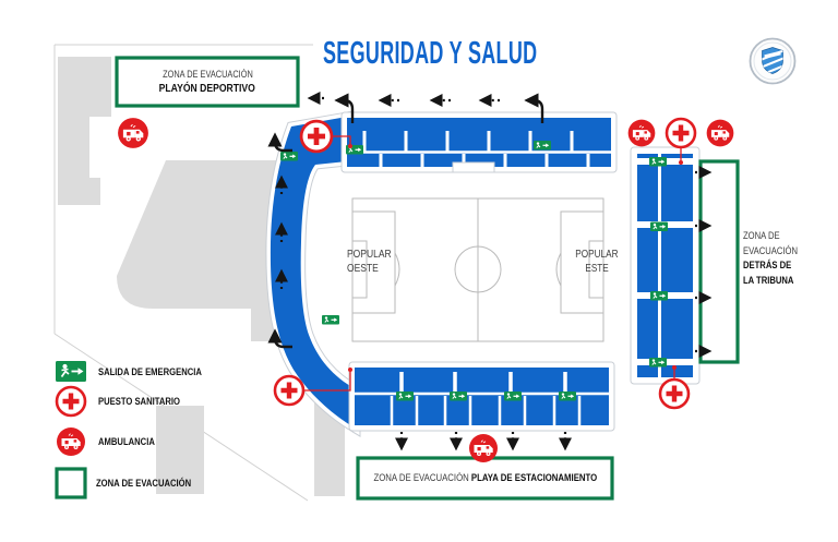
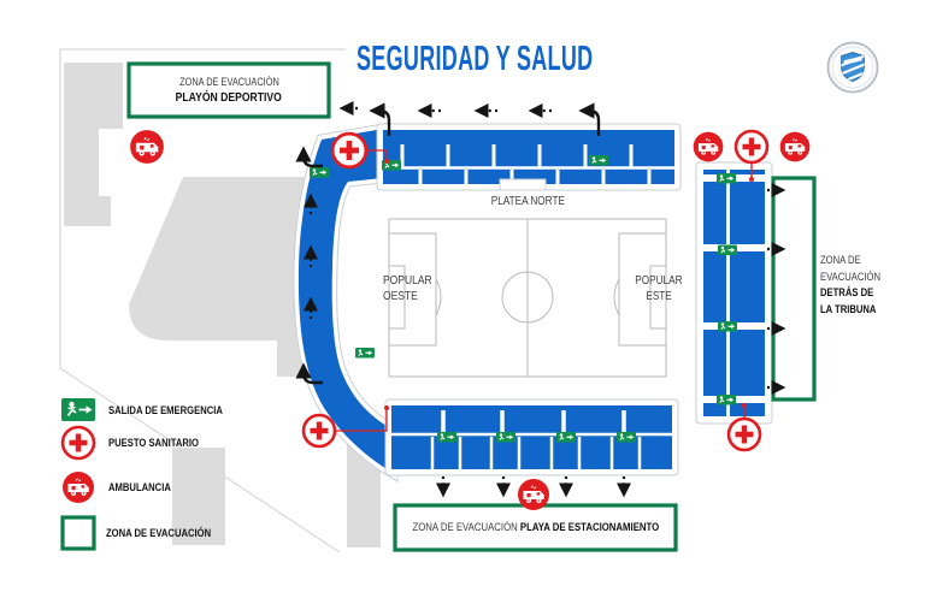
  SEGURIDAD Y SALUD
  ZONA DE EVACUACIÓN
  PLAYÓN DEPORTIVO
  ZONA DE EVACUACIÓN PLAYA DE ESTACIONAMIENTO
  ZONA DE
  EVACUACIÓN
  DETRÁS DE
  LA TRIBUNA
+ PLATEA NORTE
  POPULAR
  OESTE
  POPULAR
  ESTE
  SALIDA DE EMERGENCIA
  PUESTO SANITARIO
  AMBULANCIA
  ZONA DE EVACUACIÓN
